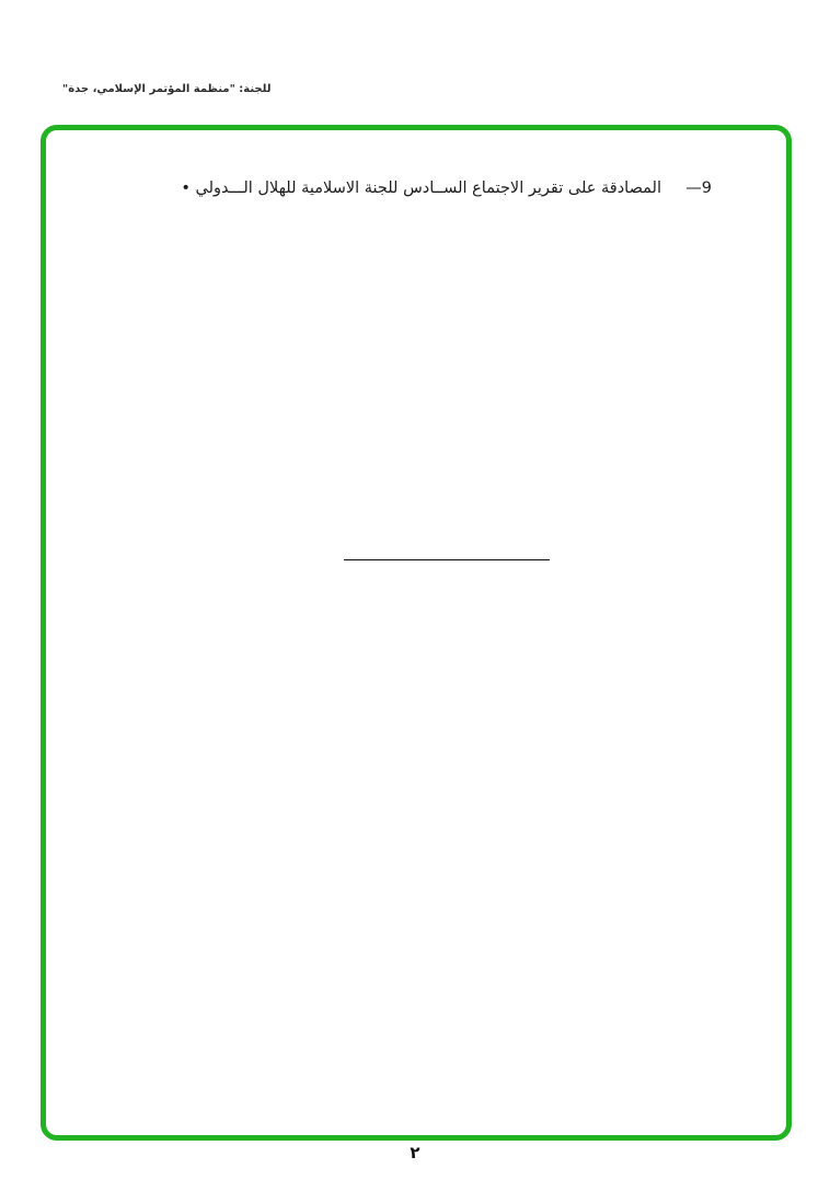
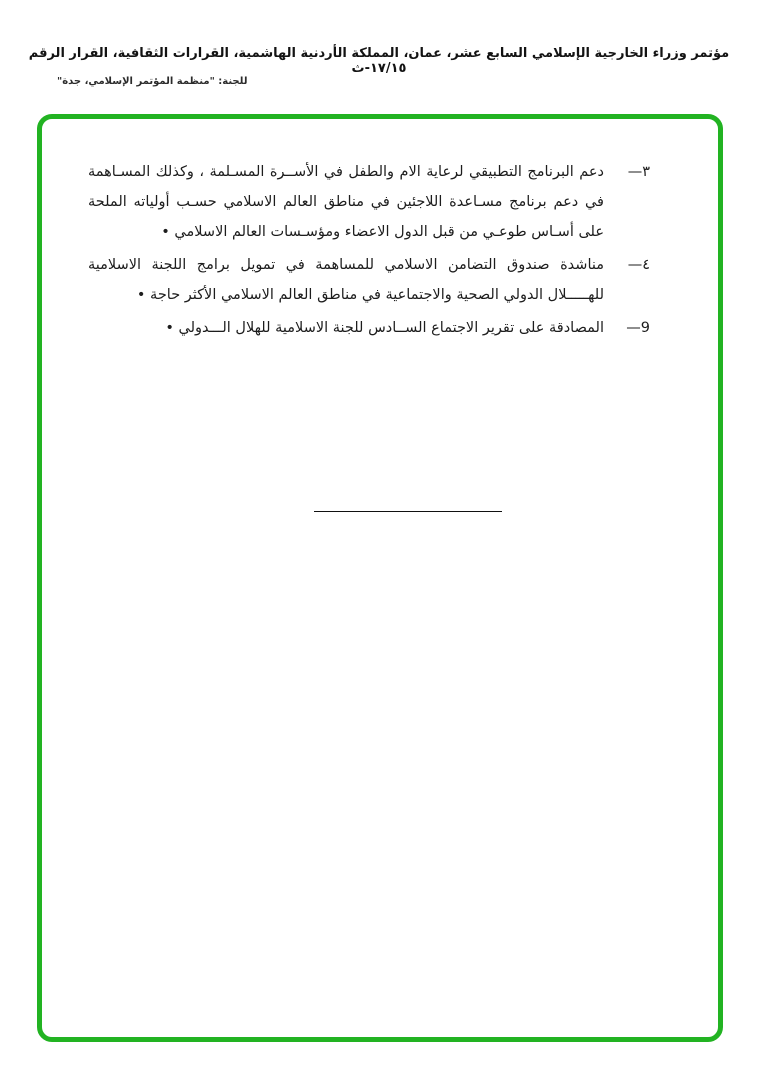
+ مؤتمر وزراء الخارجية الإسلامي السابع عشر، عمان، المملكة الأردنية الهاشمية، القرارات الثقافية، القرار الرقم ١٧/١٥-ث
  للجنة: "منظمة المؤتمر الإسلامي، جدة"
+ ٣—
+ دعم البرنامج التطبيقي لرعاية الام والطفل في الأســرة المسـلمة ، وكذلك المسـاهمة في دعم برنامج مسـاعدة اللاجئين في مناطق العالم الاسلامي حسـب أولياته الملحة على أسـاس طوعـي من قبل الدول الاعضاء ومؤسـسات العالم الاسلامي •
+ ٤—
+ مناشدة صندوق التضامن الاسلامي للمساهمة في تمويل برامج اللجنة الاسلامية للهـــــلال الدولي الصحية والاجتماعية في مناطق العالم الاسلامي الأكثر حاجة •
  9—
  المصادقة على تقرير الاجتماع الســادس للجنة الاسلامية للهلال الـــدولي •
- ٢
